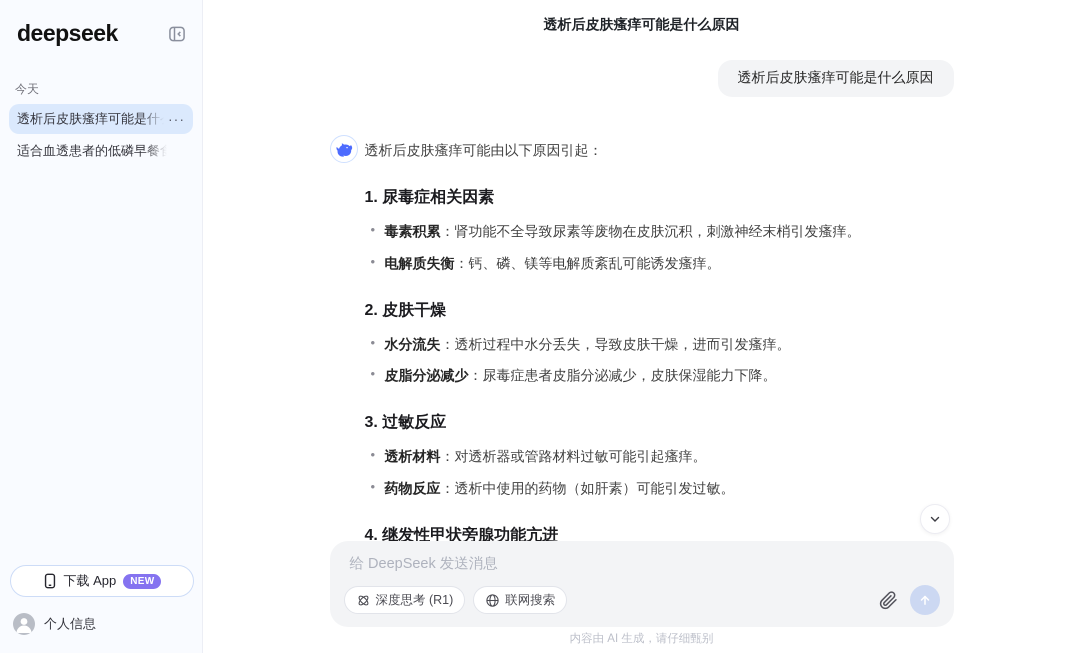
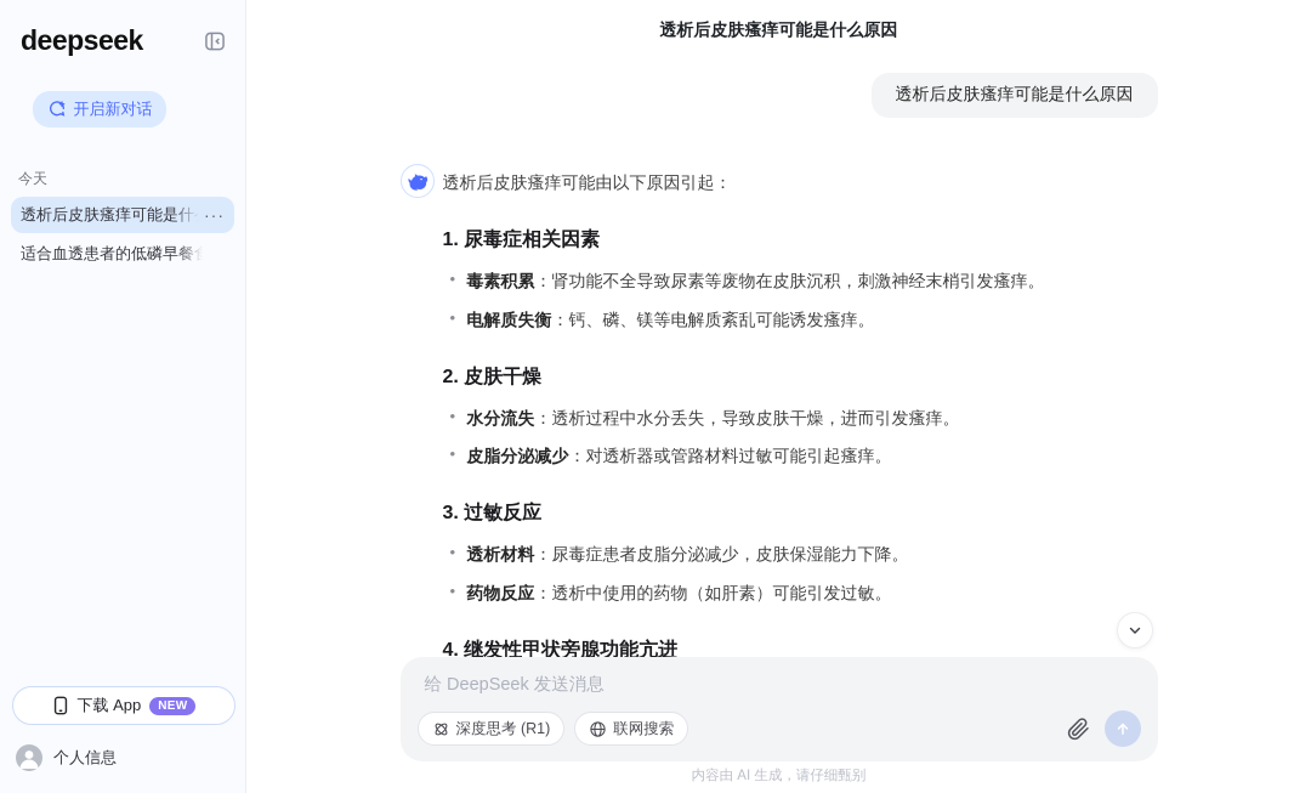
  deepseek
+ 开启新对话
  今天
  透析后皮肤瘙痒可能是什
  ···
  适合血透患者的低磷早餐食
  下载 App
  NEW
  个人信息
  透析后皮肤瘙痒可能是什么原因
  透析后皮肤瘙痒可能是什么原因
  透析后皮肤瘙痒可能由以下原因引起：
  1. 尿毒症相关因素
  毒素积累：肾功能不全导致尿素等废物在皮肤沉积，刺激神经末梢引发瘙痒。
  电解质失衡：钙、磷、镁等电解质紊乱可能诱发瘙痒。
  2. 皮肤干燥
  水分流失：透析过程中水分丢失，导致皮肤干燥，进而引发瘙痒。
- 皮脂分泌减少：尿毒症患者皮脂分泌减少，皮肤保湿能力下降。
+ 皮脂分泌减少：对透析器或管路材料过敏可能引起瘙痒。
  3. 过敏反应
- 透析材料：对透析器或管路材料过敏可能引起瘙痒。
+ 透析材料：尿毒症患者皮脂分泌减少，皮肤保湿能力下降。
  药物反应：透析中使用的药物（如肝素）可能引发过敏。
  4. 继发性甲状旁腺功能亢进
  给 DeepSeek 发送消息
  深度思考 (R1)
  联网搜索
  内容由 AI 生成，请仔细甄别
